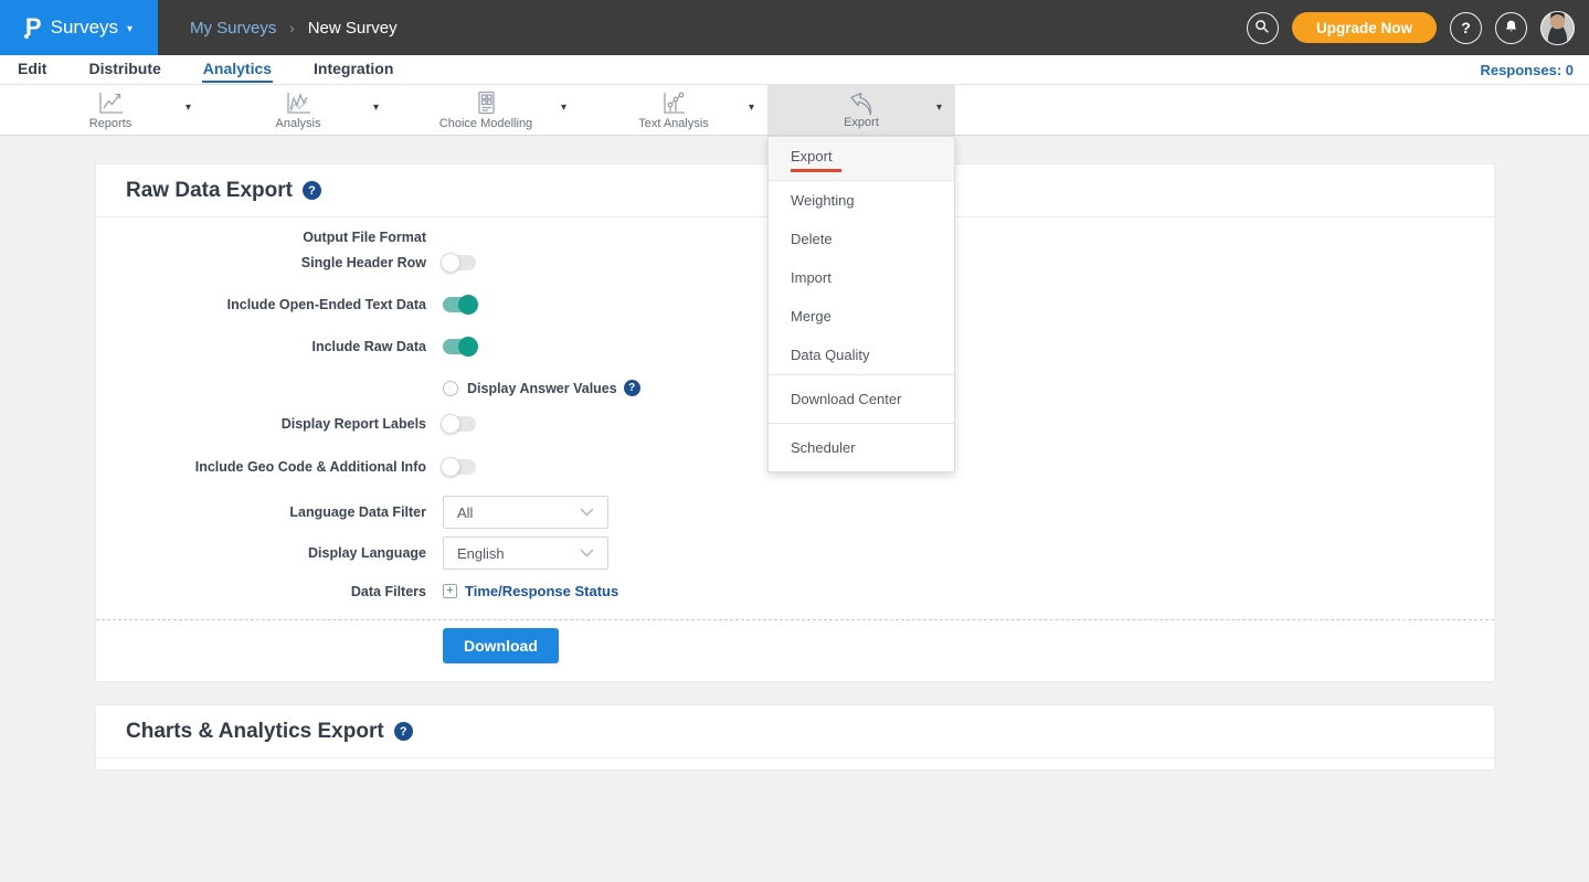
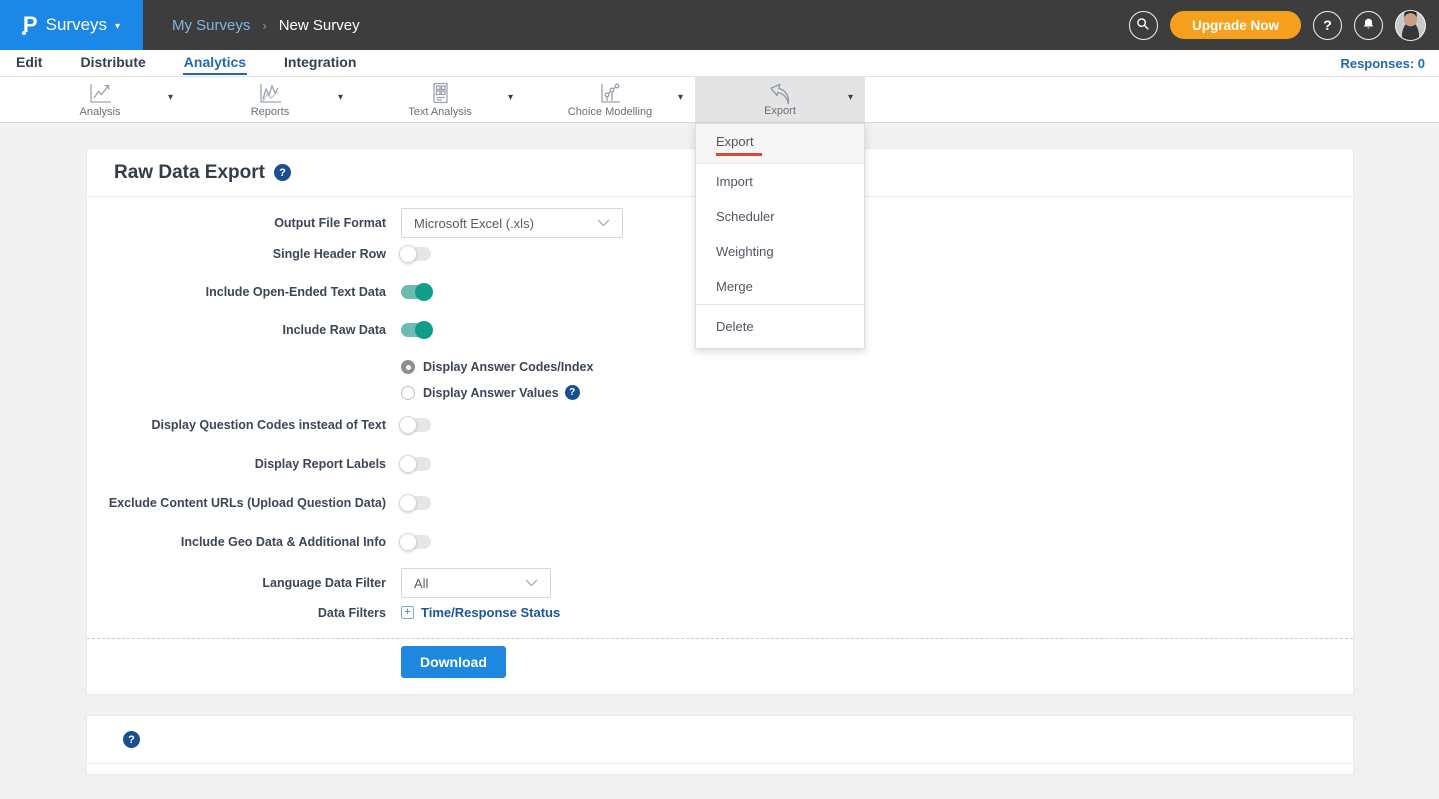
  P
  Surveys
  ▾
  My Surveys
  ›
  New Survey
  Upgrade Now
  ?
  Edit
  Distribute
  Analytics
  Integration
  Responses: 0
- Reports
+ Analysis
  ▾
- Analysis
+ Reports
  ▾
- Choice Modelling
+ Text Analysis
  ▾
- Text Analysis
+ Choice Modelling
  ▾
  Export
  ▾
  Export
- Weighting
+ Import
- Delete
+ Scheduler
- Import
+ Weighting
  Merge
- Data Quality
- Download Center
- Scheduler
+ Delete
  Raw Data Export
  ?
  Output File Format
+ Microsoft Excel (.xls)
  Single Header Row
  Include Open-Ended Text Data
  Include Raw Data
+ Display Answer Codes/Index
  Display Answer Values
  ?
+ Display Question Codes instead of Text
  Display Report Labels
+ Exclude Content URLs (Upload Question Data)
- Include Geo Code & Additional Info
+ Include Geo Data & Additional Info
  Language Data Filter
  All
- Display Language
- English
  Data Filters
  +
  Time/Response Status
  Download
- Charts & Analytics Export
  ?
